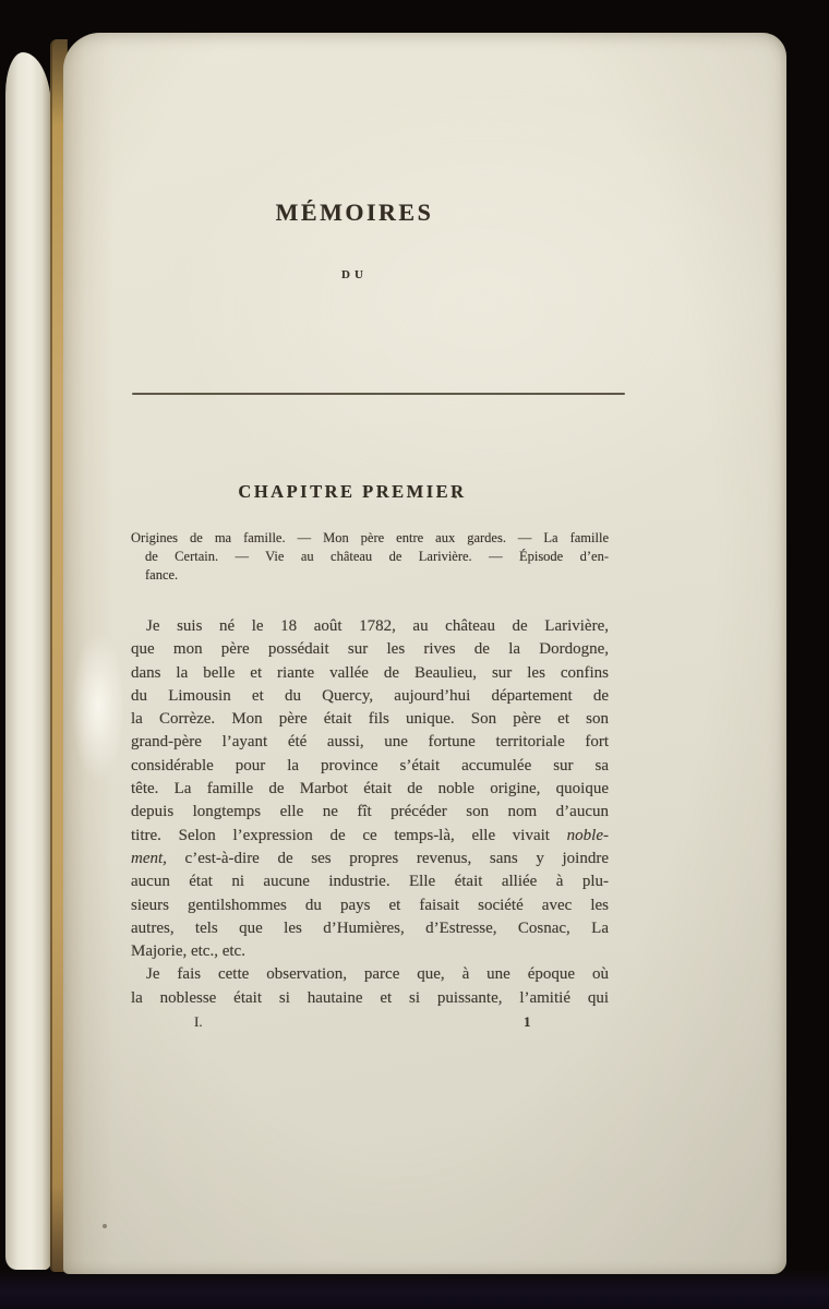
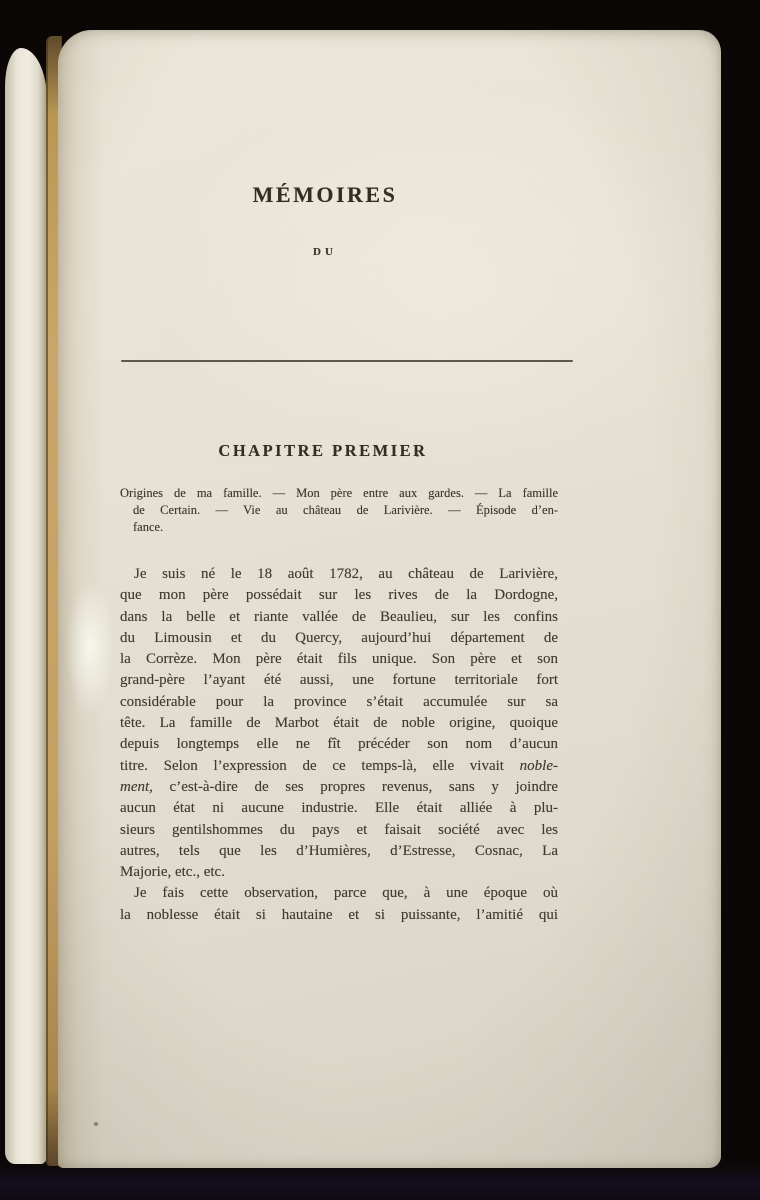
  MÉMOIRES
  DU
  CHAPITRE PREMIER
  Origines de ma famille. — Mon père entre aux gardes. — La famille
  de Certain. — Vie au château de Larivière. — Épisode d’en-
  fance.
  Je suis né le 18 août 1782, au château de Larivière,
  que mon père possédait sur les rives de la Dordogne,
  dans la belle et riante vallée de Beaulieu, sur les confins
  du Limousin et du Quercy, aujourd’hui département de
  la Corrèze. Mon père était fils unique. Son père et son
  grand-père l’ayant été aussi, une fortune territoriale fort
  considérable pour la province s’était accumulée sur sa
  tête. La famille de Marbot était de noble origine, quoique
  depuis longtemps elle ne fît précéder son nom d’aucun
  titre. Selon l’expression de ce temps-là, elle vivait noble-
  ment, c’est-à-dire de ses propres revenus, sans y joindre
  aucun état ni aucune industrie. Elle était alliée à plu-
  sieurs gentilshommes du pays et faisait société avec les
  autres, tels que les d’Humières, d’Estresse, Cosnac, La
  Majorie, etc., etc.
  Je fais cette observation, parce que, à une époque où
  la noblesse était si hautaine et si puissante, l’amitié qui
- I.
- 1
